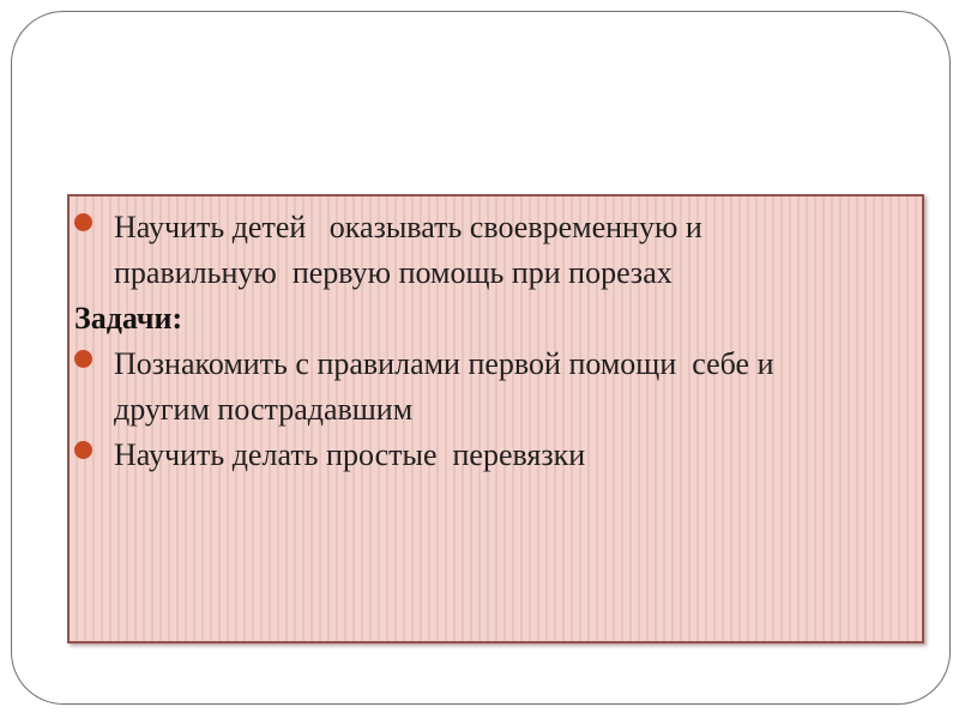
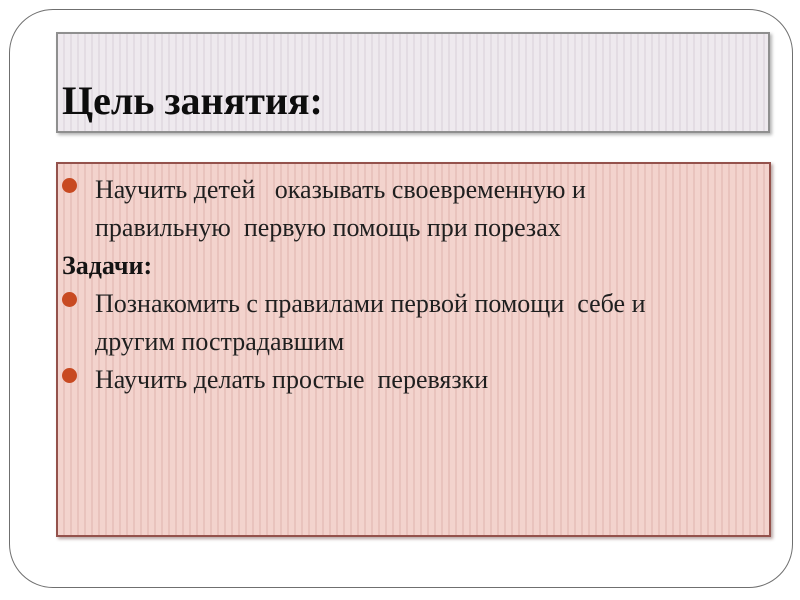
+ Цель занятия:
  Научить детей оказывать своевременную и
  правильную первую помощь при порезах
  Задачи:
  Познакомить с правилами первой помощи себе и
  другим пострадавшим
  Научить делать простые перевязки
